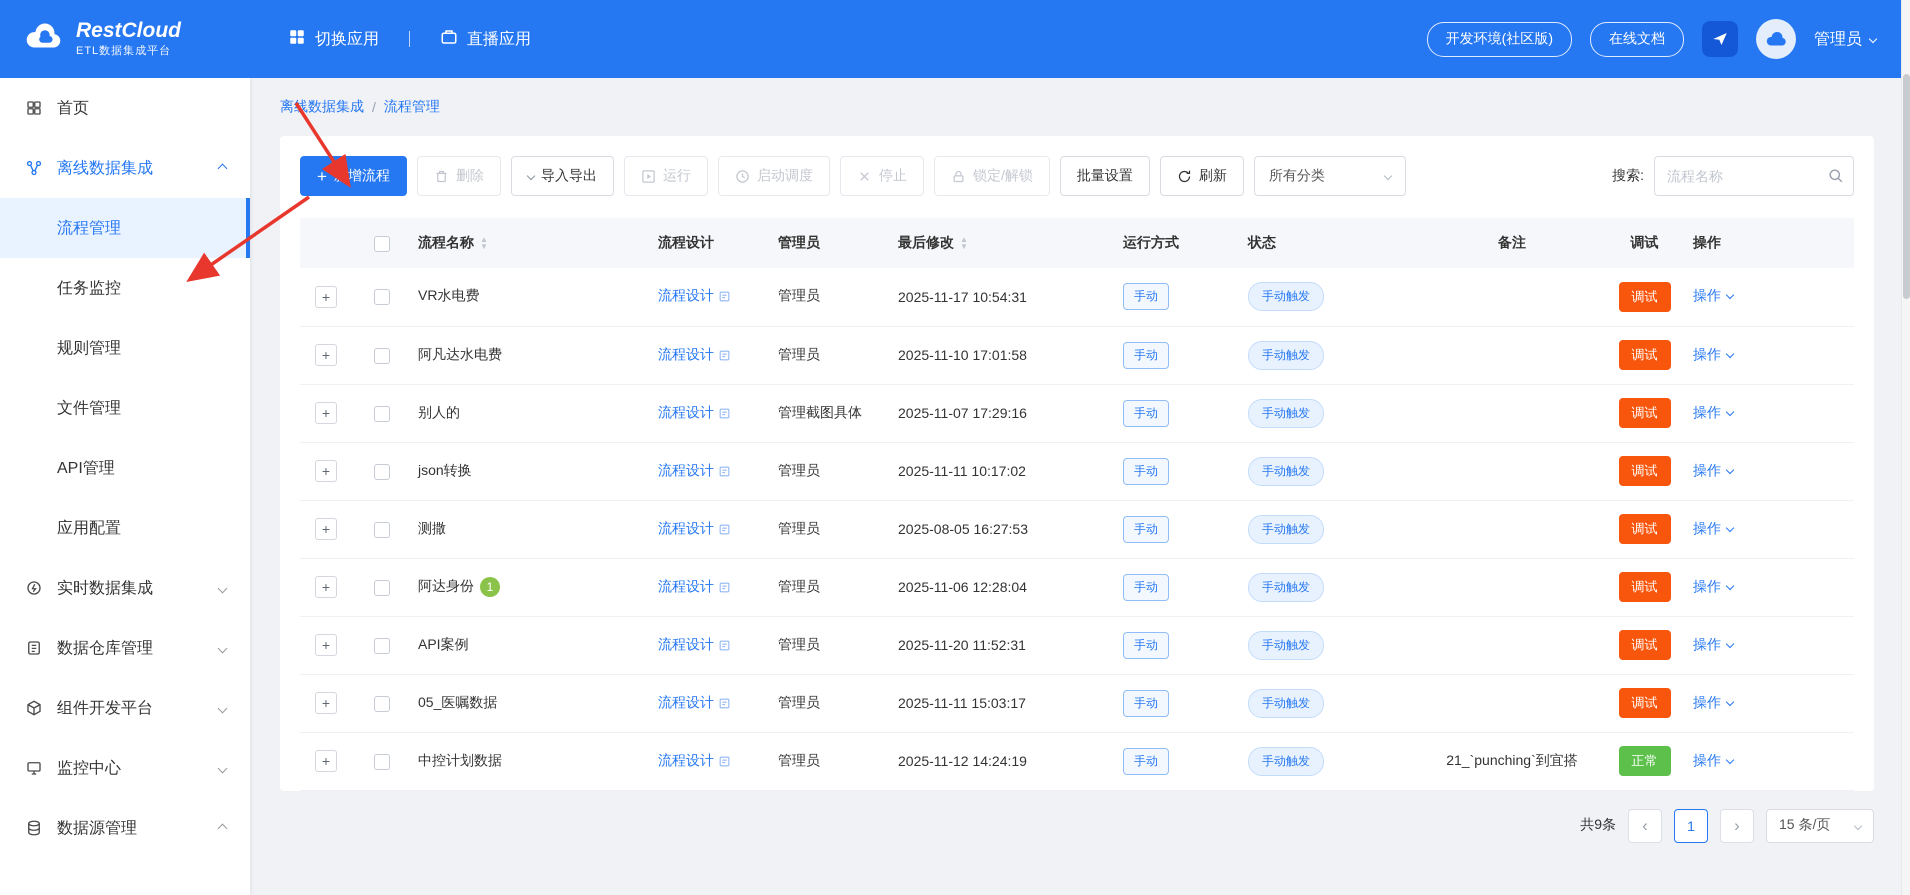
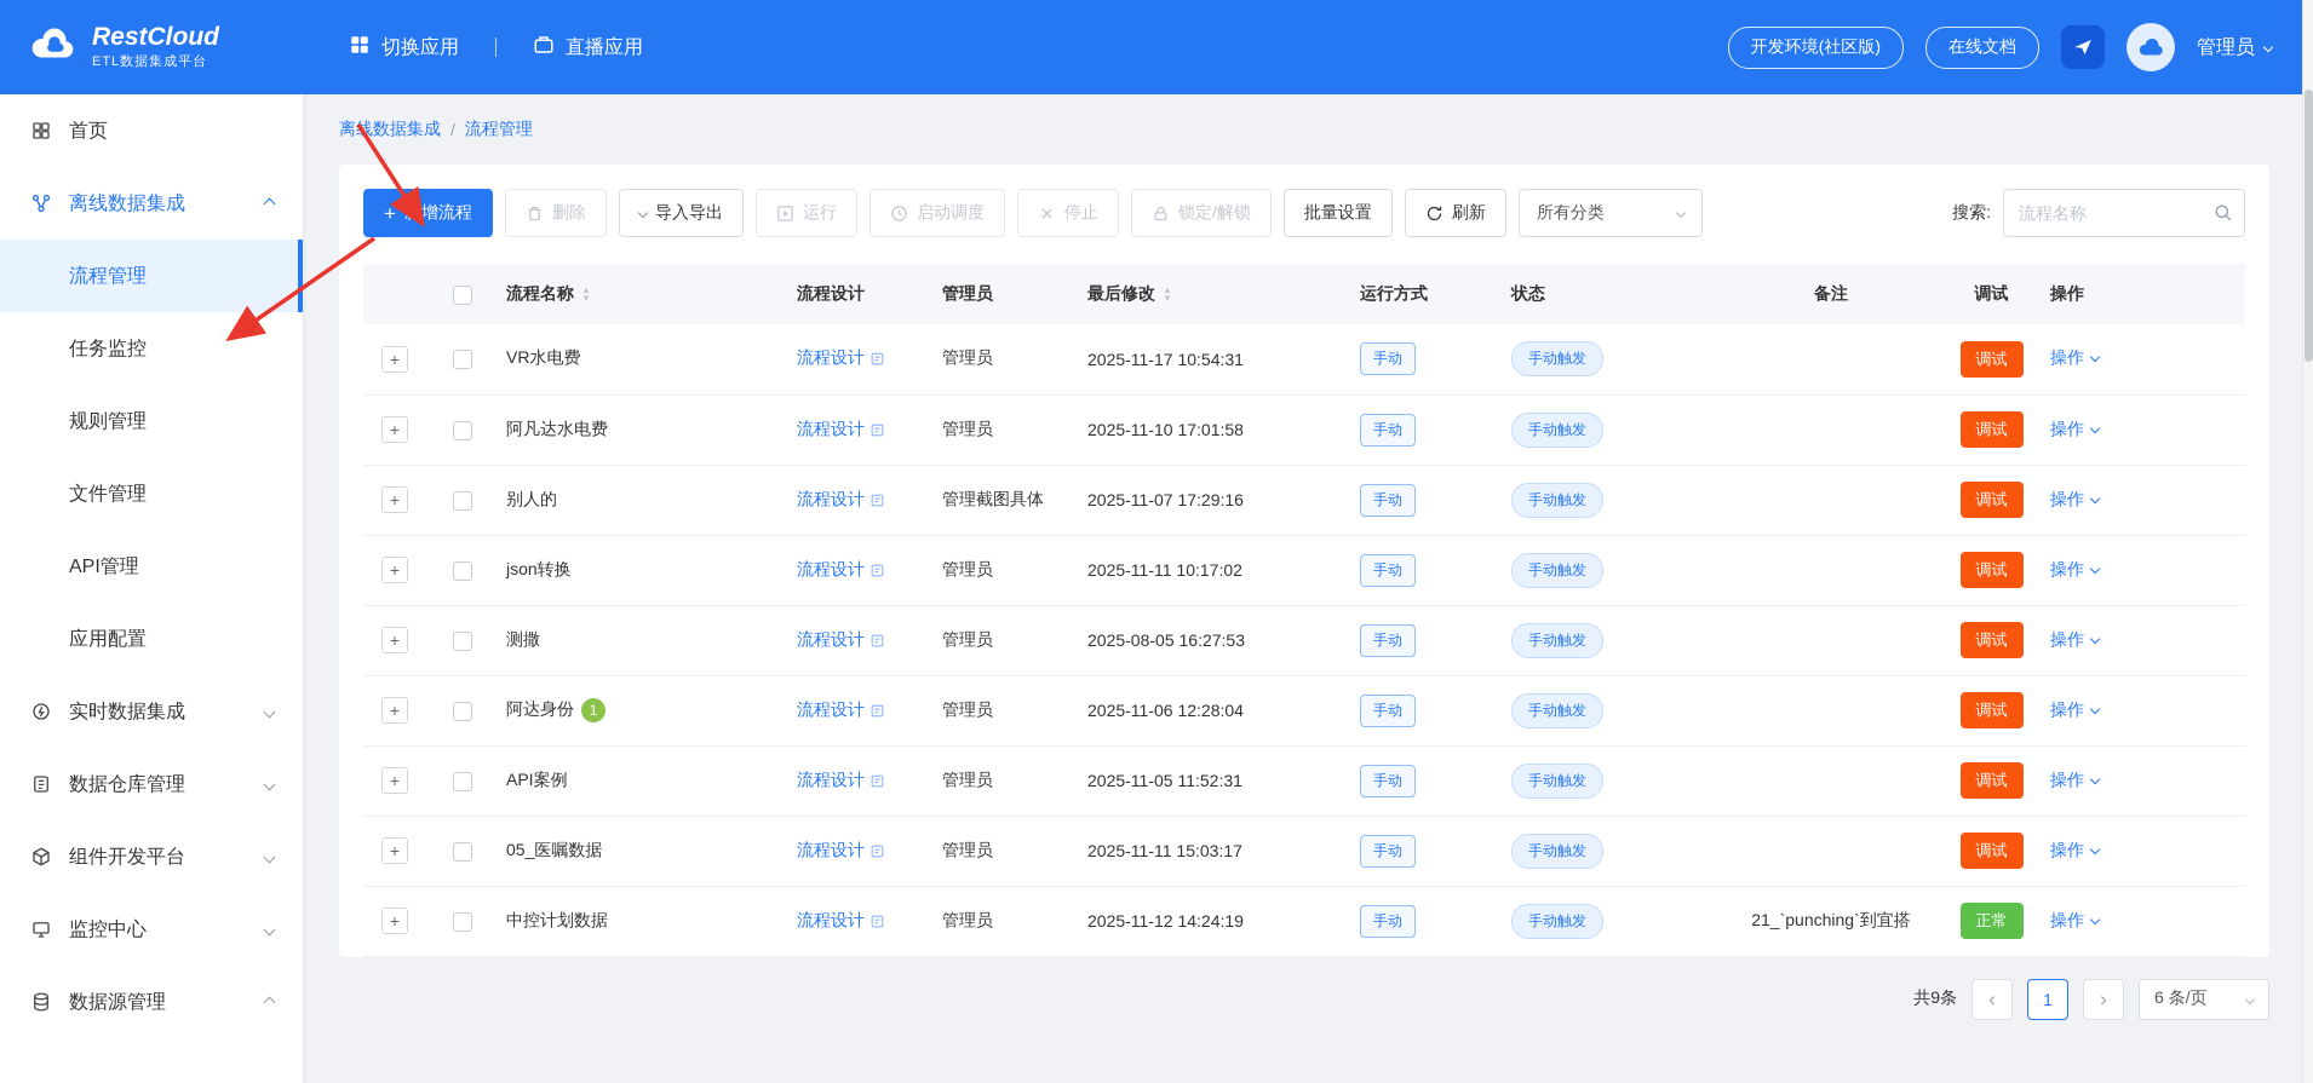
  RestCloud
  ETL数据集成平台
  切换应用
  直播应用
  开发环境(社区版)
  在线文档
  管理员
  首页
  离线数据集成
  流程管理
  任务监控
  规则管理
  文件管理
  API管理
  应用配置
  实时数据集成
  数据仓库管理
  组件开发平台
  监控中心
  数据源管理
  离线数据集成
  /
  流程管理
  +
  增流程
  删除
  导入导出
  运行
  启动调度
  停止
  锁定/解锁
  批量设置
  刷新
  所有分类
  搜索:
  流程名称
  		流程名称 ▲▼	流程设计	管理员	最后修改 ▲▼	运行方式	状态	备注	调试	操作
  +		VR水电费	流程设计	管理员	2025-11-17 10:54:31	手动	手动触发		调试	操作
  +		阿凡达水电费	流程设计	管理员	2025-11-10 17:01:58	手动	手动触发		调试	操作
  +		别人的	流程设计	管理截图具体	2025-11-07 17:29:16	手动	手动触发		调试	操作
  +		json转换	流程设计	管理员	2025-11-11 10:17:02	手动	手动触发		调试	操作
  +		测撒	流程设计	管理员	2025-08-05 16:27:53	手动	手动触发		调试	操作
  +		阿达身份 1	流程设计	管理员	2025-11-06 12:28:04	手动	手动触发		调试	操作
- +		API案例	流程设计	管理员	2025-11-20 11:52:31	手动	手动触发		调试	操作
+ +		API案例	流程设计	管理员	2025-11-05 11:52:31	手动	手动触发		调试	操作
  +		05_医嘱数据	流程设计	管理员	2025-11-11 15:03:17	手动	手动触发		调试	操作
  +		中控计划数据	流程设计	管理员	2025-11-12 14:24:19	手动	手动触发	21_`punching`到宜搭	正常	操作
  共9条
  ‹
  1
  ›
- 15 条/页
+ 6 条/页
